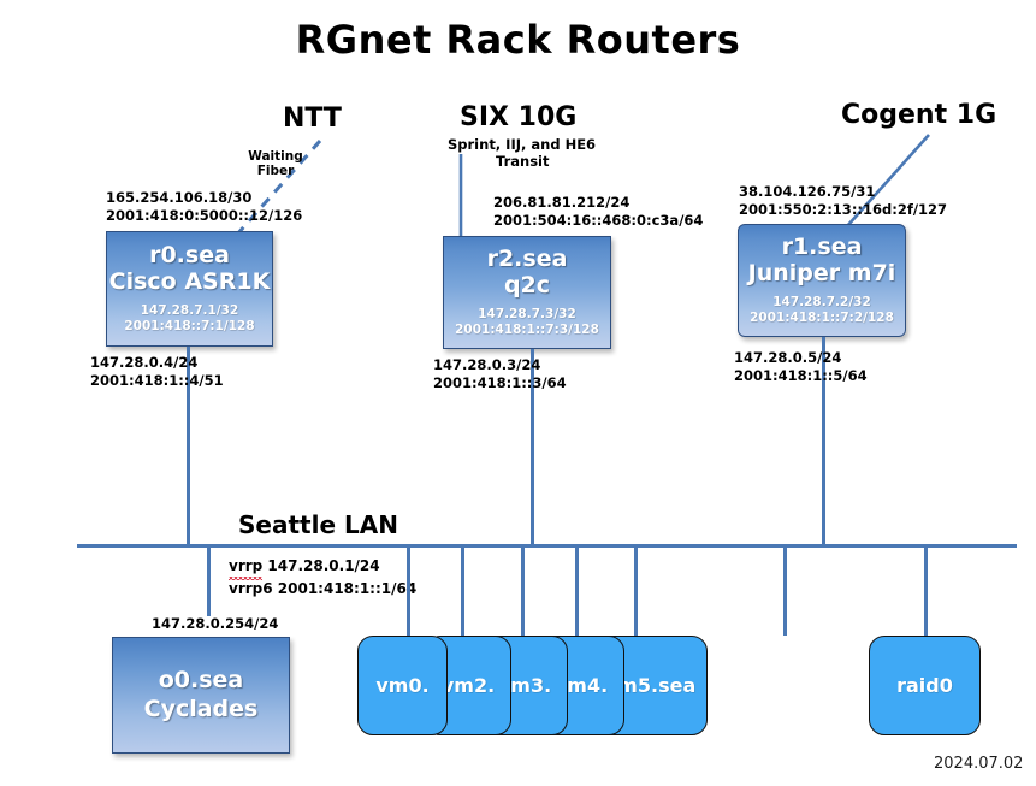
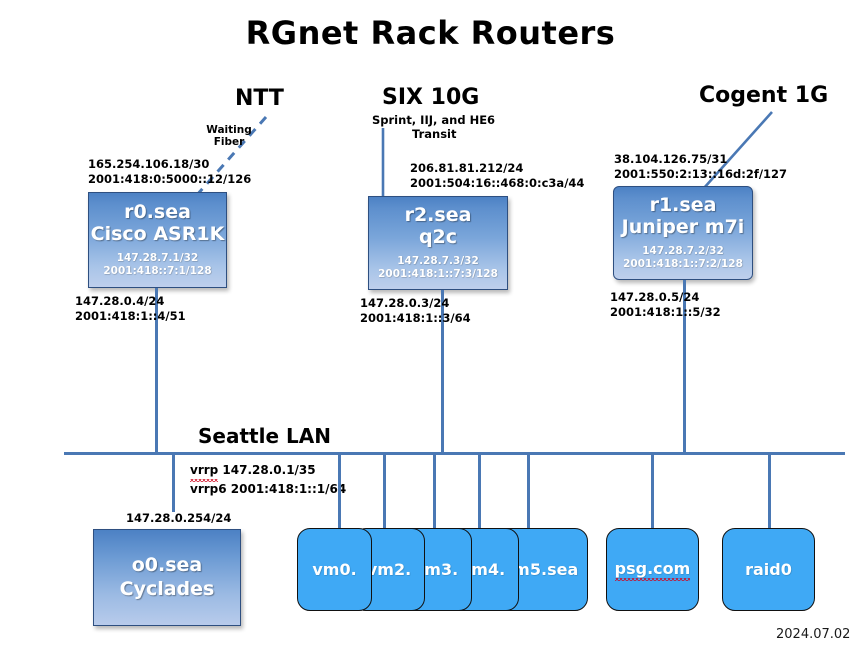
  RGnet Rack Routers
  NTT
  Waiting
  Fiber
  SIX 10G
  Sprint, IIJ, and HE6
  Transit
  Cogent 1G
  165.254.106.18/30
  2001:418:0:5000::12/126
  206.81.81.212/24
- 2001:504:16::468:0:c3a/64
+ 2001:504:16::468:0:c3a/44
  38.104.126.75/31
  2001:550:2:13::16d:2f/127
  r0.sea
  Cisco ASR1K
  147.28.7.1/32
  2001:418::7:1/128
  r2.sea
  q2c
  147.28.7.3/32
  2001:418:1::7:3/128
  r1.sea
  Juniper m7i
  147.28.7.2/32
  2001:418:1::7:2/128
  147.28.0.4/24
  2001:418:1::4/51
  147.28.0.3/24
  2001:418:1::3/64
  147.28.0.5/24
- 2001:418:1::5/64
+ 2001:418:1::5/32
  Seattle LAN
- vrrp 147.28.0.1/24
+ vrrp 147.28.0.1/35
  vrrp6 2001:418:1::1/64
  147.28.0.254/24
  o0.sea
  Cyclades
  vm0.
  vm2.
  m3.
  m4.
  m5.sea
+ psg.com
  raid0
  2024.07.02
